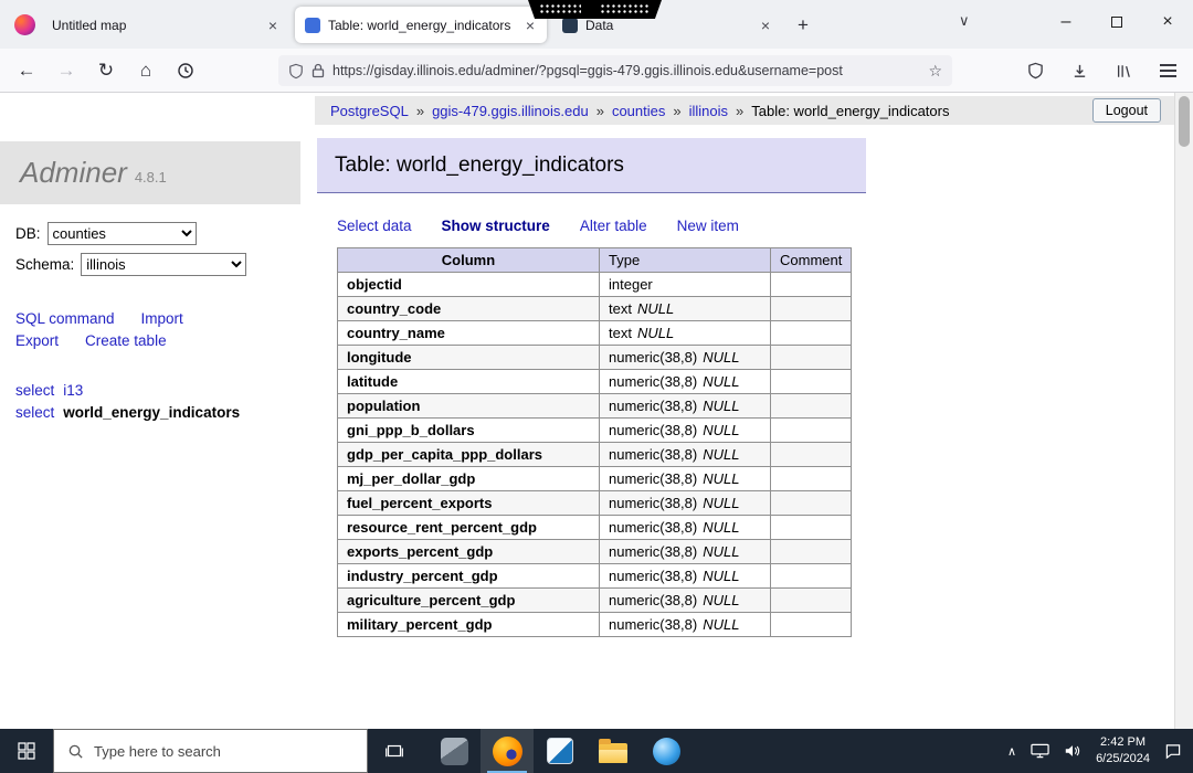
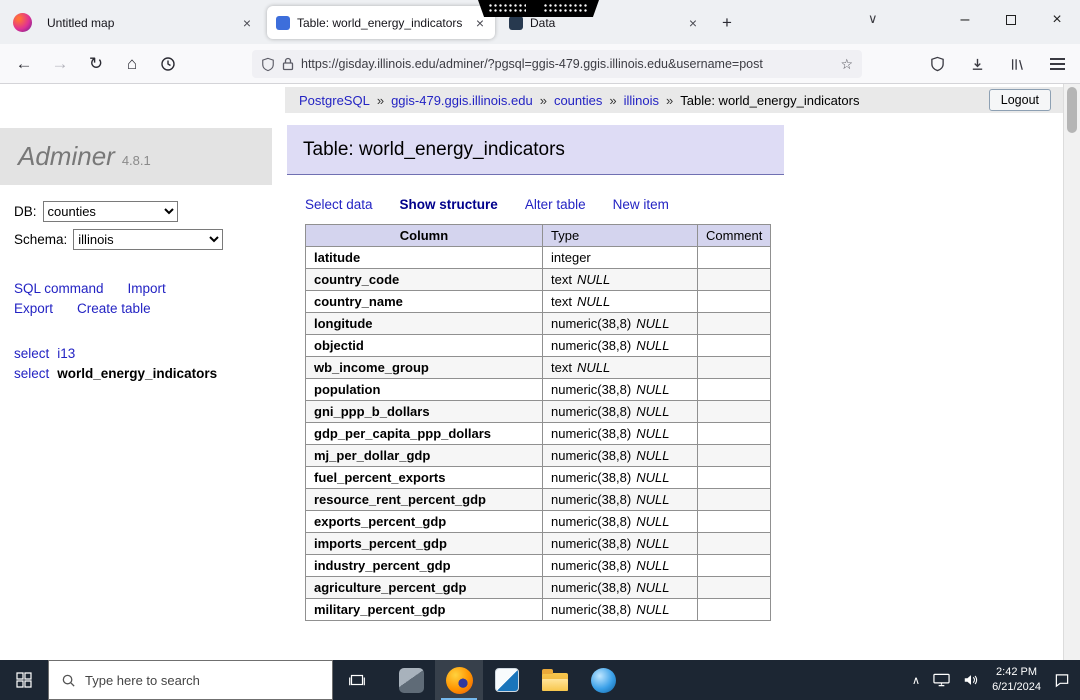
  Untitled map
  ×
  Table: world_energy_indicators
  ×
  Data
  ×
  +
  ∨
  –
  ×
  ←
  →
  ↻
  ⌂
  https://gisday.illinois.edu/adminer/?pgsql=ggis-479.ggis.illinois.edu&username=post
  ☆
  Adminer 4.8.1
  DB:
  counties
  Schema:
  illinois
  SQL command Import
  Export Create table
  select i13
  select world_energy_indicators
  PostgreSQL
  »
  ggis-479.ggis.illinois.edu
  »
  counties
  »
  illinois
  »
  Table: world_energy_indicators
  Logout
  Table: world_energy_indicators
  Select data
  Show structure
  Alter table
  New item
  Column	Type	Comment
- objectid	integer
+ latitude	integer
  country_code	text NULL
  country_name	text NULL
  longitude	numeric(38,8) NULL
- latitude	numeric(38,8) NULL
+ objectid	numeric(38,8) NULL
+ wb_income_group	text NULL
  population	numeric(38,8) NULL
  gni_ppp_b_dollars	numeric(38,8) NULL
  gdp_per_capita_ppp_dollars	numeric(38,8) NULL
  mj_per_dollar_gdp	numeric(38,8) NULL
  fuel_percent_exports	numeric(38,8) NULL
  resource_rent_percent_gdp	numeric(38,8) NULL
  exports_percent_gdp	numeric(38,8) NULL
+ imports_percent_gdp	numeric(38,8) NULL
  industry_percent_gdp	numeric(38,8) NULL
  agriculture_percent_gdp	numeric(38,8) NULL
  military_percent_gdp	numeric(38,8) NULL
  Type here to search
  ∧
  2:42 PM
- 6/25/2024
+ 6/21/2024
